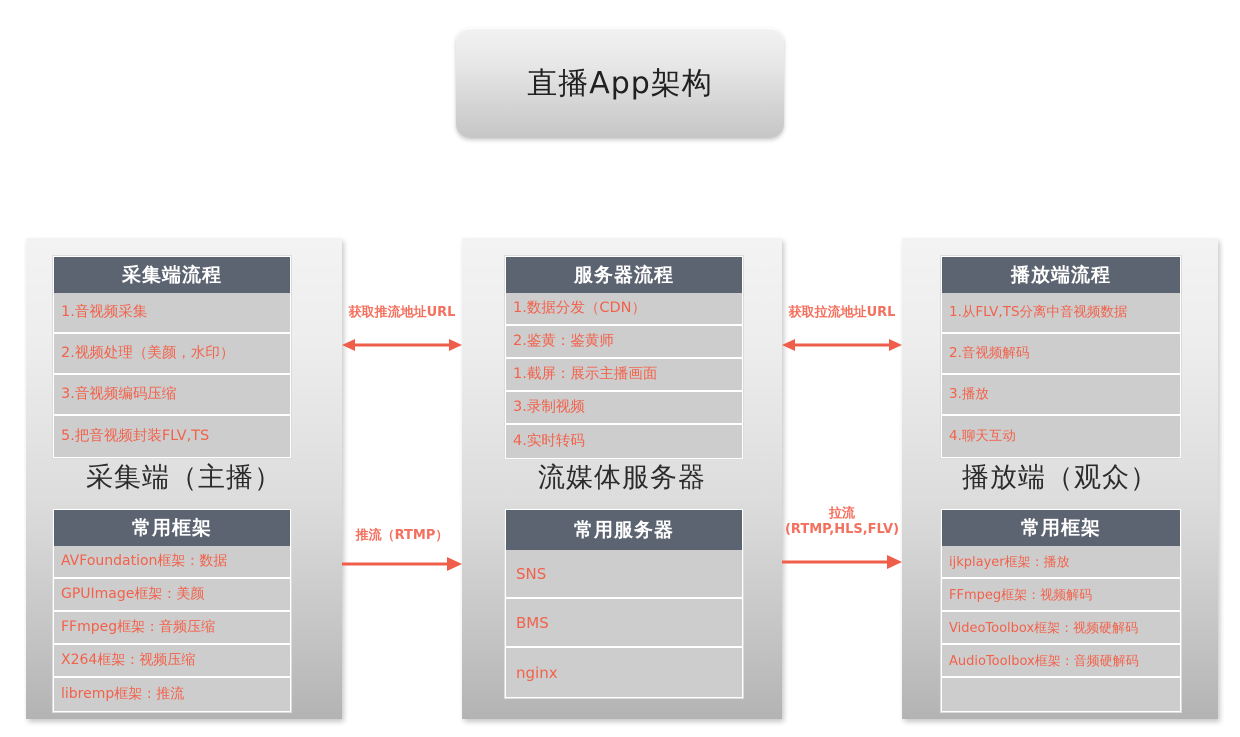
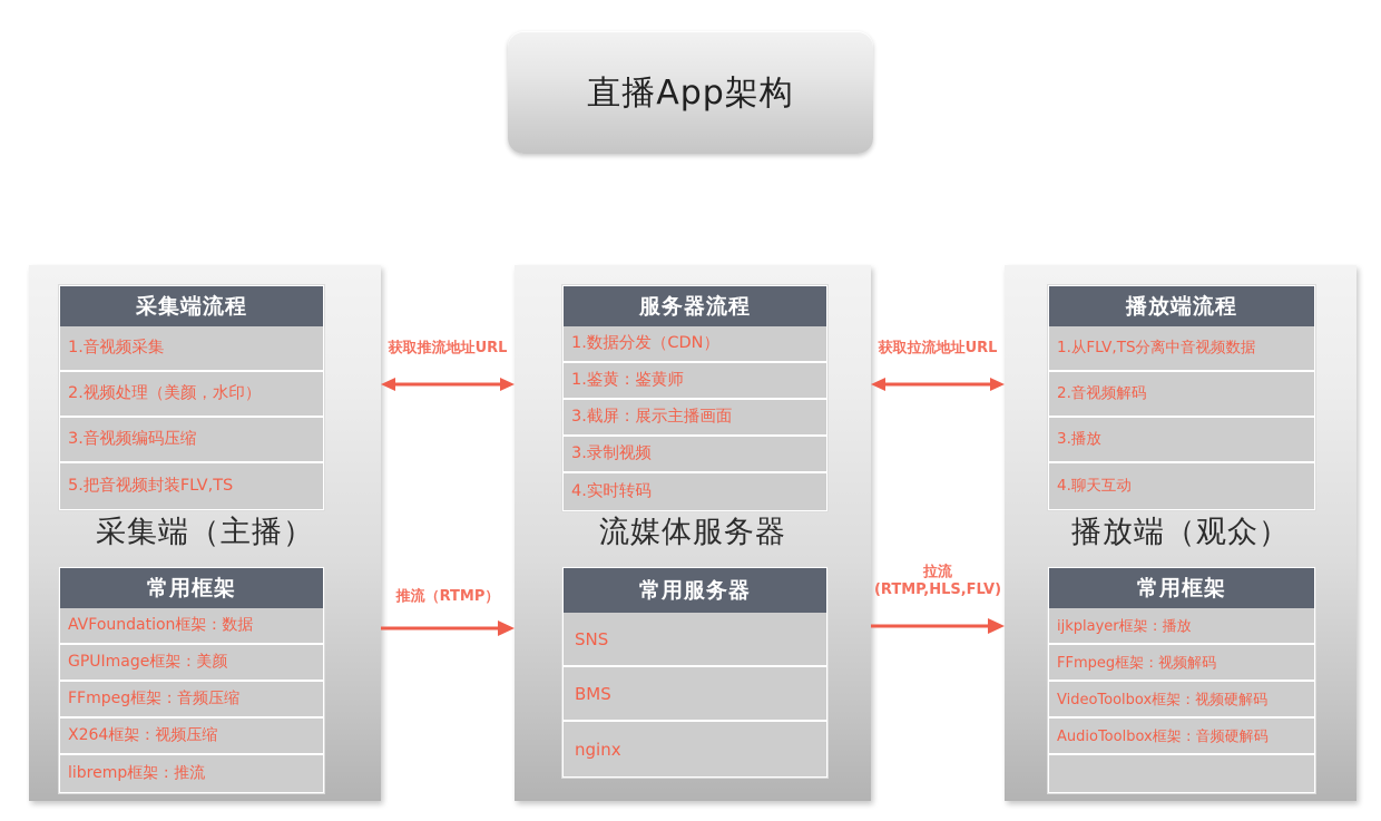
  直播App架构
  采集端流程
  1.音视频采集
  2.视频处理（美颜，水印）
  3.音视频编码压缩
  5.把音视频封装FLV,TS
  采集端（主播）
  常用框架
  AVFoundation框架：数据
  GPUImage框架：美颜
  FFmpeg框架：音频压缩
  X264框架：视频压缩
  libremp框架：推流
  服务器流程
  1.数据分发（CDN）
- 2.鉴黄：鉴黄师
+ 1.鉴黄：鉴黄师
- 1.截屏：展示主播画面
+ 3.截屏：展示主播画面
  3.录制视频
  4.实时转码
  流媒体服务器
  常用服务器
  SNS
  BMS
  nginx
  播放端流程
  1.从FLV,TS分离中音视频数据
  2.音视频解码
  3.播放
  4.聊天互动
  播放端（观众）
  常用框架
  ijkplayer框架：播放
  FFmpeg框架：视频解码
  VideoToolbox框架：视频硬解码
  AudioToolbox框架：音频硬解码
  获取推流地址URL
  获取拉流地址URL
  推流（RTMP）
  拉流
  (RTMP,HLS,FLV)
